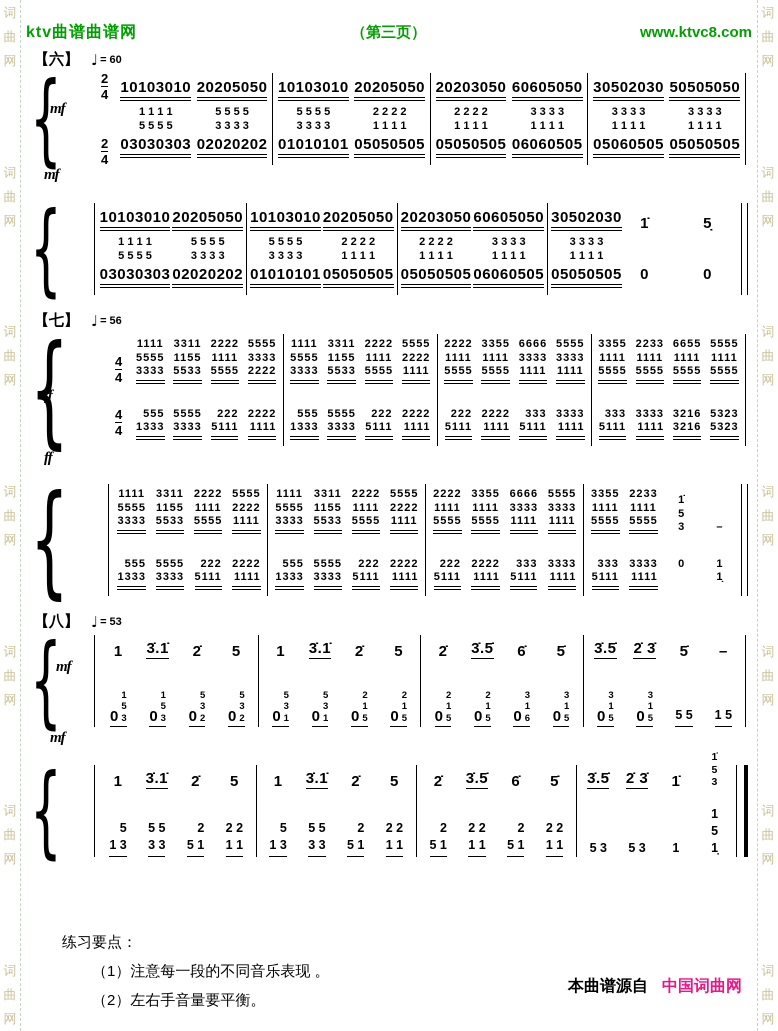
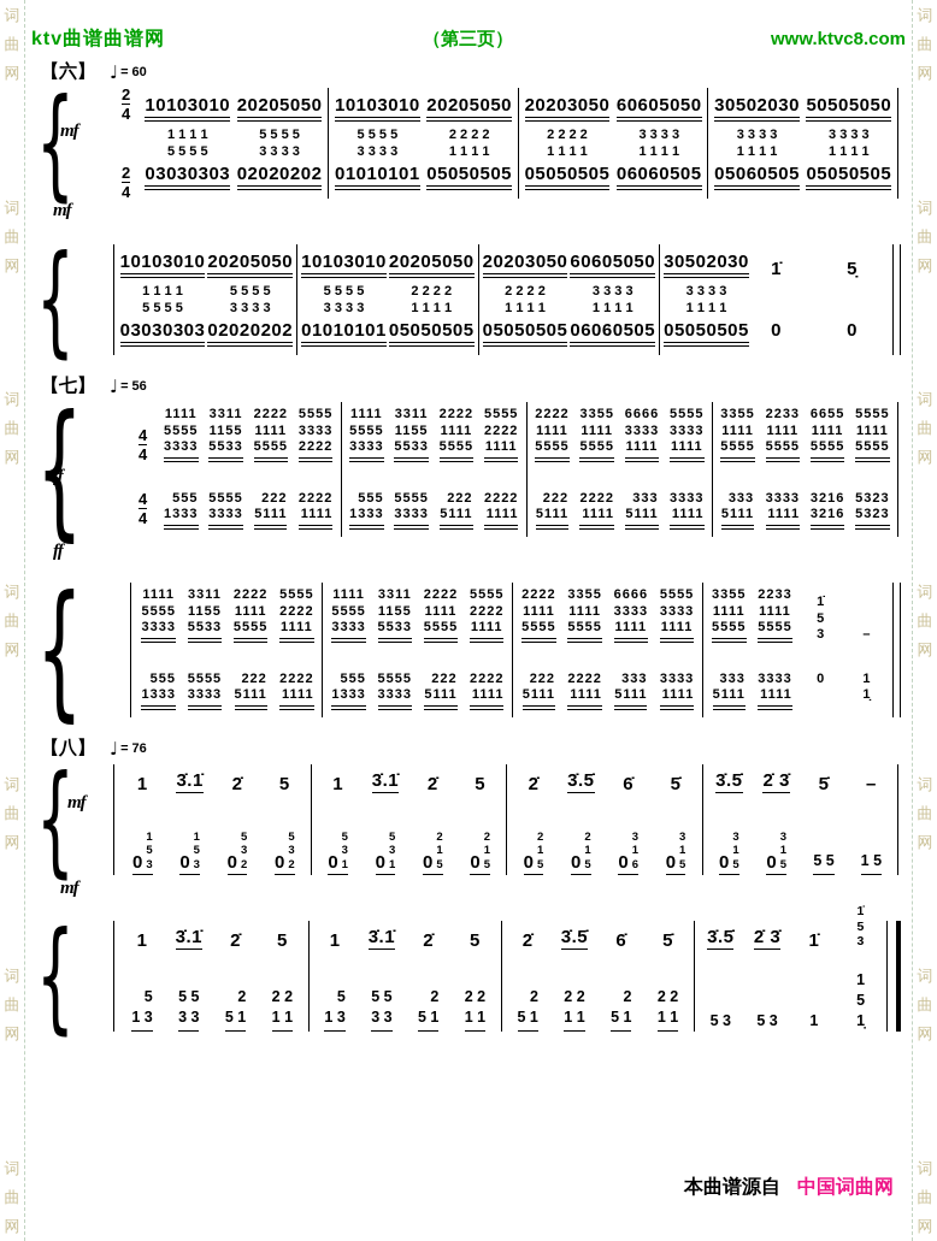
  词
  曲
  网
  词
  曲
  网
  词
  曲
  网
  词
  曲
  网
  词
  曲
  网
  词
  曲
  网
  词
  曲
  网
  词
  曲
  网
  词
  曲
  网
  词
  曲
  网
  词
  曲
  网
  词
  曲
  网
  词
  曲
  网
  词
  曲
  网
  ktv曲谱曲谱网
  （第三页）
  www.ktvc8.com
  【六】
  ♩
  = 60
  {
  2
  4
  2
  4
  10103010
  1 1 1 1
  5 5 5 5
  03030303
  20205050
  5 5 5 5
  3 3 3 3
  02020202
  10103010
  5 5 5 5
  3 3 3 3
  01010101
  20205050
  2 2 2 2
  1 1 1 1
  05050505
  20203050
  2 2 2 2
  1 1 1 1
  05050505
  60605050
  3 3 3 3
  1 1 1 1
  06060505
  30502030
  3 3 3 3
  1 1 1 1
  05060505
  50505050
  3 3 3 3
  1 1 1 1
  05050505
  mf
  mf
  {
  10103010
  1 1 1 1
  5 5 5 5
  03030303
  20205050
  5 5 5 5
  3 3 3 3
  02020202
  10103010
  5 5 5 5
  3 3 3 3
  01010101
  20205050
  2 2 2 2
  1 1 1 1
  05050505
  20203050
  2 2 2 2
  1 1 1 1
  05050505
  60605050
  3 3 3 3
  1 1 1 1
  06060505
  30502030
  3 3 3 3
  1 1 1 1
  05050505
  1̇
  0
  5̣
  0
  【七】
  ♩
  = 56
  {
  4
  4
  4
  4
  1111
  5555
  3333
  555
  1333
  3311
  1155
  5533
  5555
  3333
  2222
  1111
  5555
  222
  5111
  5555
  3333
  2222
  2222
  1111
  1111
  5555
  3333
  555
  1333
  3311
  1155
  5533
  5555
  3333
  2222
  1111
  5555
  222
  5111
  5555
  2222
  1111
  2222
  1111
  2222
  1111
  5555
  222
  5111
  3355
  1111
  5555
  2222
  1111
  6666
  3333
  1111
  333
  5111
  5555
  3333
  1111
  3333
  1111
  3355
  1111
  5555
  333
  5111
  2233
  1111
  5555
  3333
  1111
  6655
  1111
  5555
  3216
  3216
  5555
  1111
  5555
  5323
  5323
  ff
  ff
  {
  1111
  5555
  3333
  555
  1333
  3311
  1155
  5533
  5555
  3333
  2222
  1111
  5555
  222
  5111
  5555
  2222
  1111
  2222
  1111
  1111
  5555
  3333
  555
  1333
  3311
  1155
  5533
  5555
  3333
  2222
  1111
  5555
  222
  5111
  5555
  2222
  1111
  2222
  1111
  2222
  1111
  5555
  222
  5111
  3355
  1111
  5555
  2222
  1111
  6666
  3333
  1111
  333
  5111
  5555
  3333
  1111
  3333
  1111
  3355
  1111
  5555
  333
  5111
  2233
  1111
  5555
  3333
  1111
  1̇
  5
  3
  0
  –
  1
  1̣
  【八】
  ♩
- = 53
+ = 76
  {
  1
  0
  1
  5
  3
  3̇.1̇
  0
  1
  5
  3
  2̇
  0
  5
  3
  2
  5
  0
  5
  3
  2
  1
  0
  5
  3
  1
  3̇.1̇
  0
  5
  3
  1
  2̇
  0
  2
  1
  5
  5
  0
  2
  1
  5
  2̇
  0
  2
  1
  5
  3̇.5̇
  0
  2
  1
  5
  6̇
  0
  3
  1
  6
  5̇
  0
  3
  1
  5
  3̇.5̇
  0
  3
  1
  5
  2̇ 3̇
  0
  3
  1
  5
  5̇
  5 5
  –
  1 5
  mf
  mf
  {
  1
  5
  1 3
  3̇.1̇
  5 5
  3 3
  2̇
  2
  5 1
  5
  2 2
  1 1
  1
  5
  1 3
  3̇.1̇
  5 5
  3 3
  2̇
  2
  5 1
  5
  2 2
  1 1
  2̇
  2
  5 1
  3̇.5̇
  2 2
  1 1
  6̇
  2
  5 1
  5̇
  2 2
  1 1
  3̇.5̇
  5 3
  2̇ 3̇
  5 3
  1̇
  1
  1̇
  5
  3
  1
  5
  1̣
- 练习要点：
- （1）注意每一段的不同音乐表现 。
- （2）左右手音量要平衡。
  本曲谱源自
  中国词曲网
